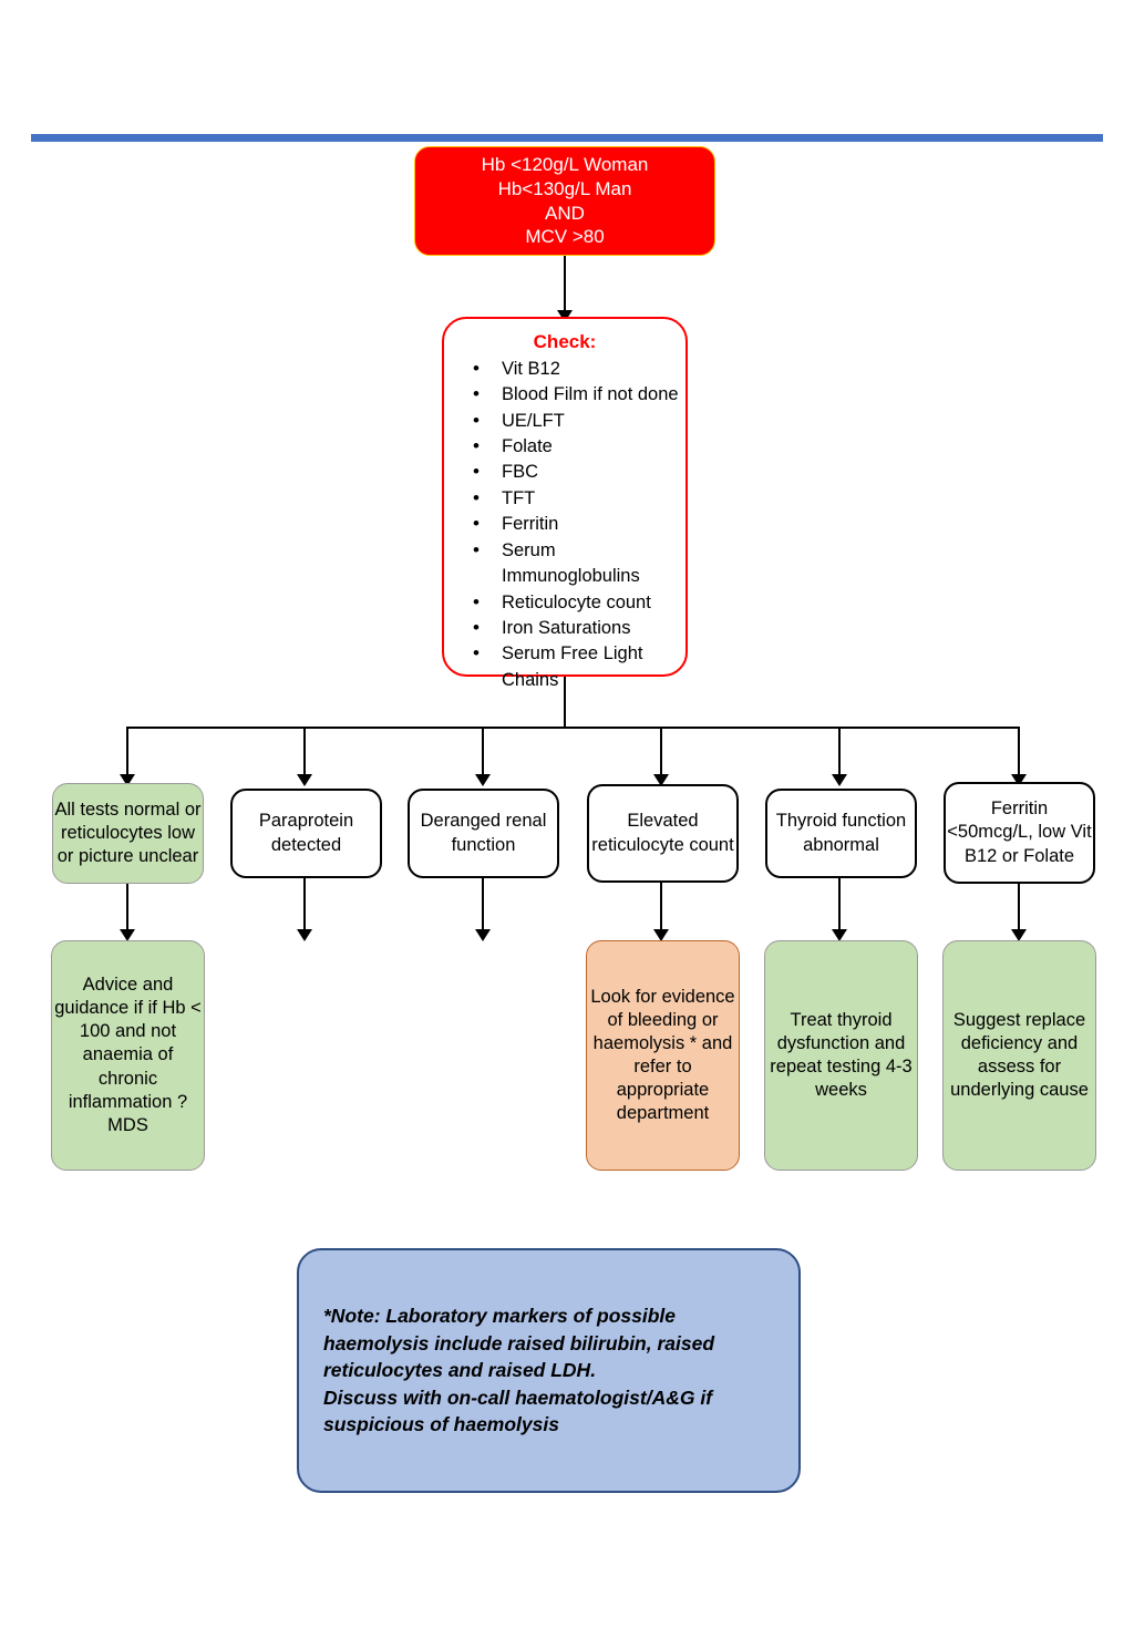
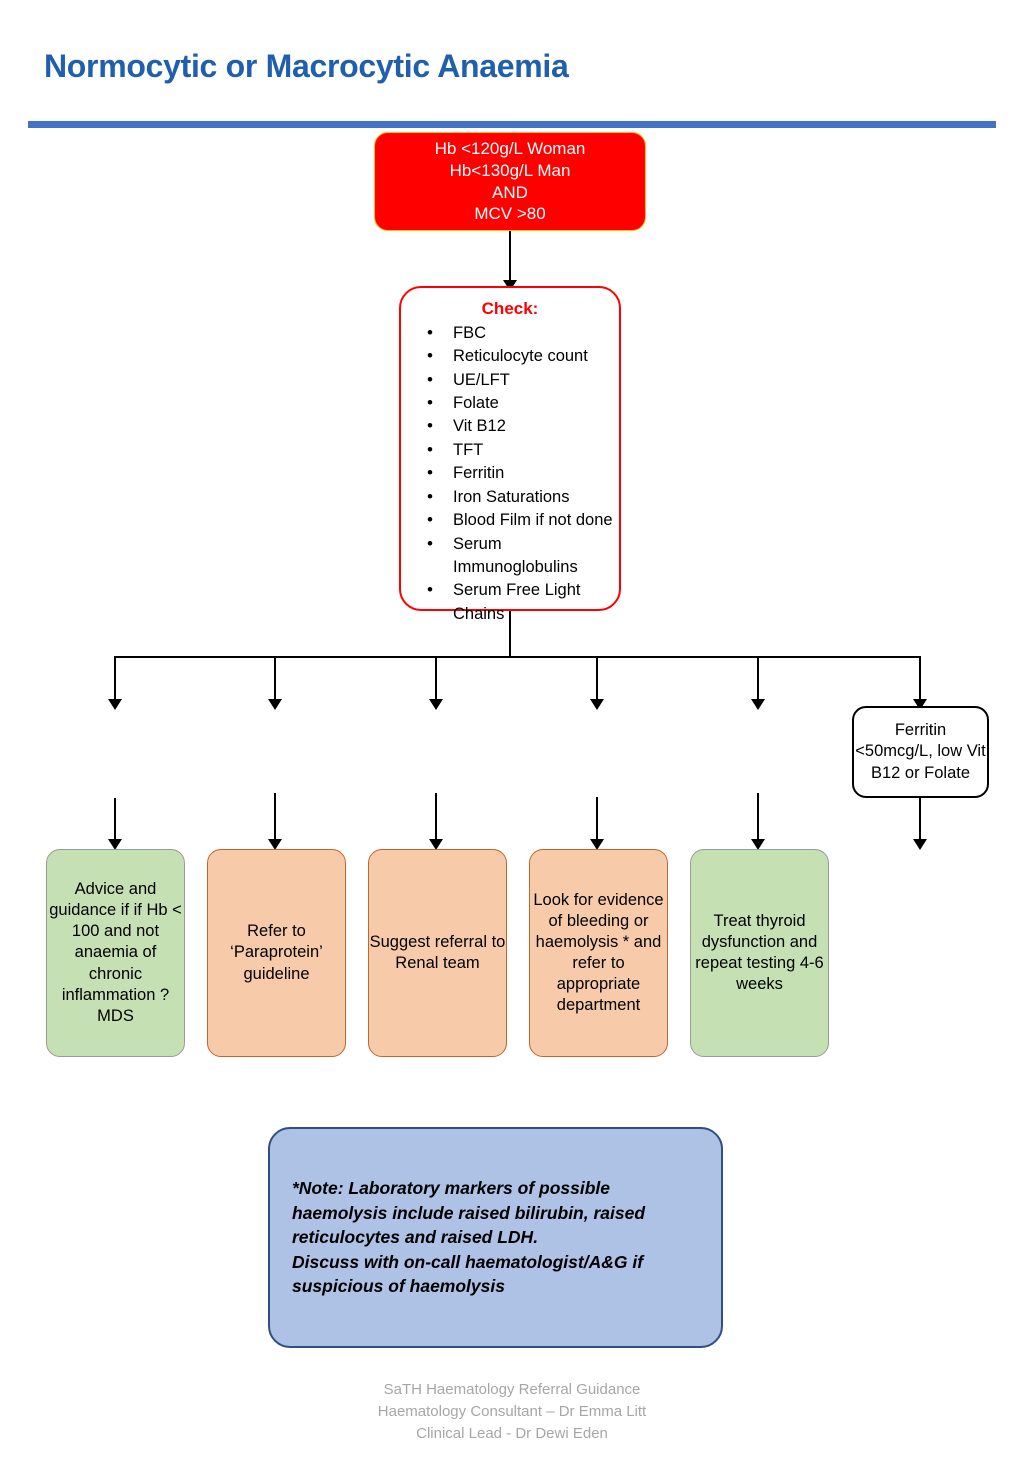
+ Normocytic or Macrocytic Anaemia
  Hb <120g/L Woman
  Hb<130g/L Man
  AND
  MCV >80
  Check:
- Vit B12
+ FBC
- Blood Film if not done
+ Reticulocyte count
  UE/LFT
  Folate
- FBC
+ Vit B12
  TFT
  Ferritin
- Serum Immunoglobulins
+ Iron Saturations
- Reticulocyte count
+ Blood Film if not done
- Iron Saturations
+ Serum Immunoglobulins
  Serum Free Light Chains
- All tests normal or reticulocytes low or picture unclear
- Paraprotein detected
- Deranged renal function
- Elevated reticulocyte count
- Thyroid function abnormal
  Ferritin <50mcg/L, low Vit B12 or Folate
  Advice and guidance if if Hb < 100 and not anaemia of chronic inflammation ? MDS
+ Refer to ‘Paraprotein’ guideline
+ Suggest referral to Renal team
  Look for evidence of bleeding or haemolysis * and refer to appropriate department
- Treat thyroid dysfunction and repeat testing 4-3 weeks
+ Treat thyroid dysfunction and repeat testing 4-6 weeks
- Suggest replace deficiency and assess for underlying cause
  *Note: Laboratory markers of possible haemolysis include raised bilirubin, raised reticulocytes and raised LDH.
  Discuss with on-call haematologist/A&G if suspicious of haemolysis
+ SaTH Haematology Referral Guidance
+ Haematology Consultant – Dr Emma Litt
+ Clinical Lead - Dr Dewi Eden
